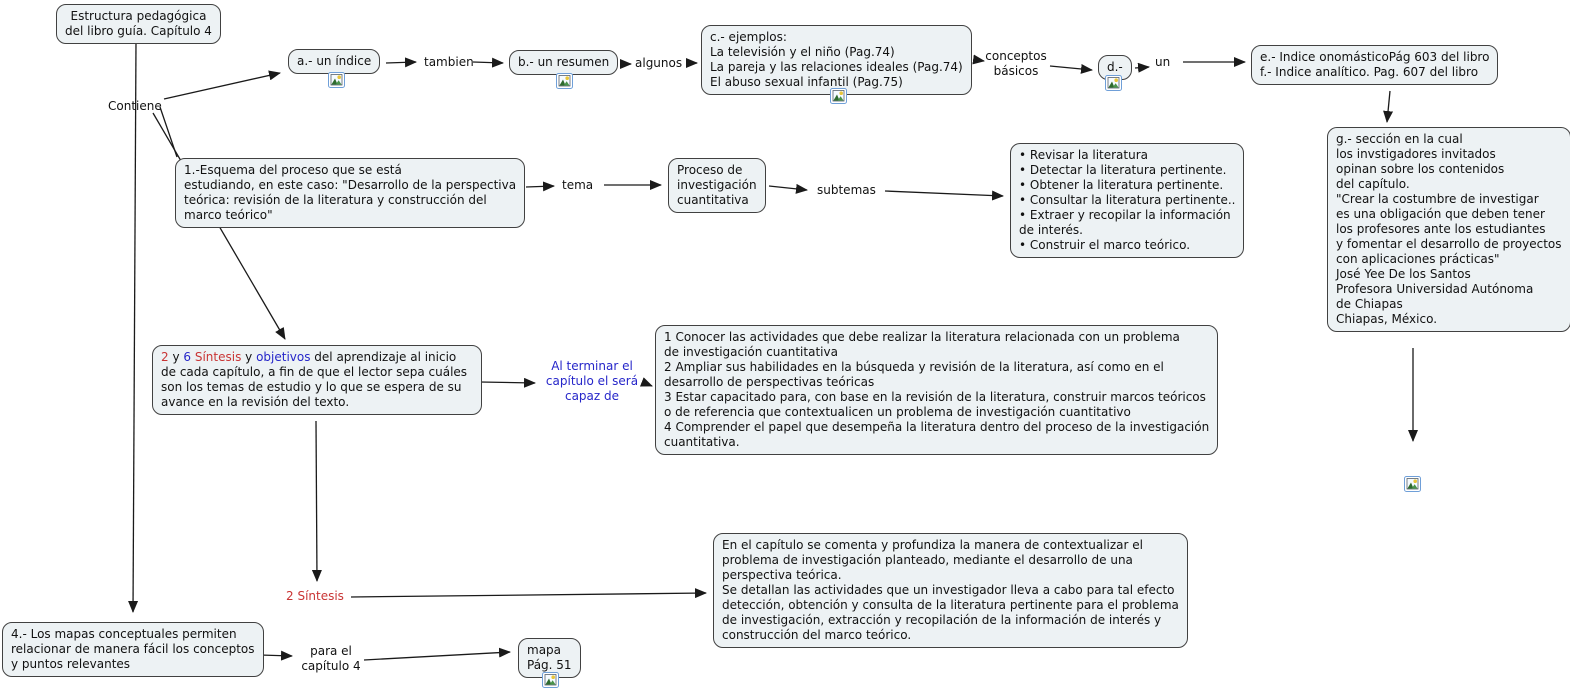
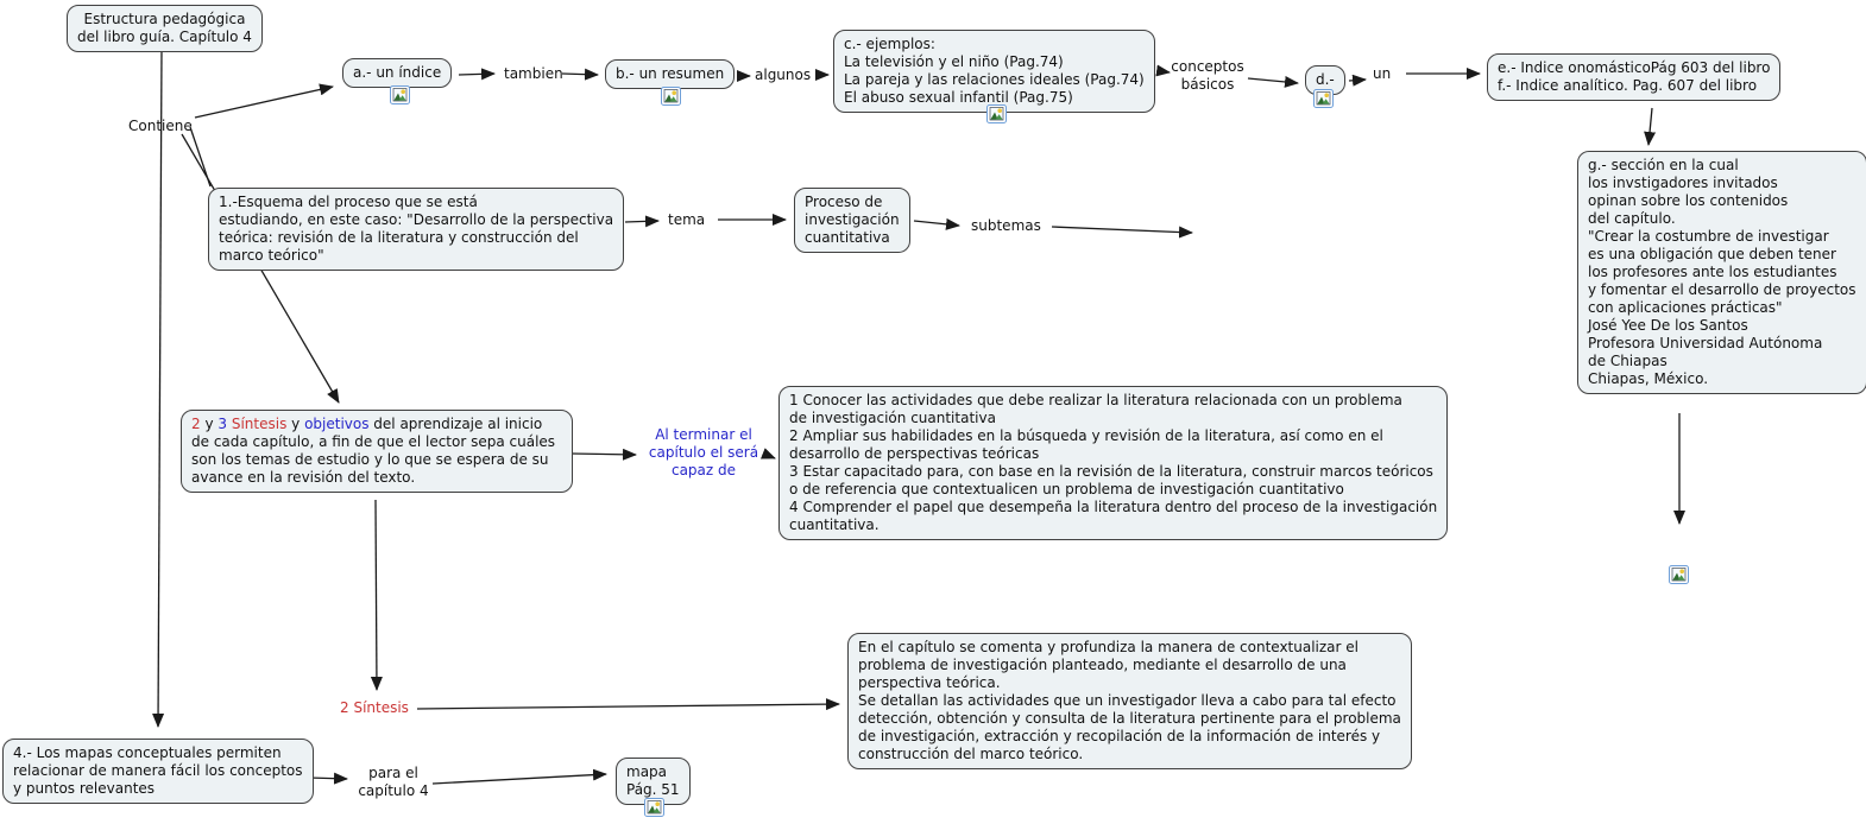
  Estructura pedagógica
  del libro guía. Capítulo 4
  a.- un índice
  b.- un resumen
  c.- ejemplos:
  La televisión y el niño (Pag.74)
  La pareja y las relaciones ideales (Pag.74)
  El abuso sexual infantil (Pag.75)
  d.-
  e.- Indice onomásticoPág 603 del libro
  f.- Indice analítico. Pag. 607 del libro
  g.- sección en la cual
  los invstigadores invitados
  opinan sobre los contenidos
  del capítulo.
  "Crear la costumbre de investigar
  es una obligación que deben tener
  los profesores ante los estudiantes
  y fomentar el desarrollo de proyectos
  con aplicaciones prácticas"
  José Yee De los Santos
  Profesora Universidad Autónoma
  de Chiapas
  Chiapas, México.
  1.-Esquema del proceso que se está
  estudiando, en este caso: "Desarrollo de la perspectiva
  teórica: revisión de la literatura y construcción del
  marco teórico"
  Proceso de
  investigación
  cuantitativa
- • Revisar la literatura
- • Detectar la literatura pertinente.
- • Obtener la literatura pertinente.
- • Consultar la literatura pertinente..
- • Extraer y recopilar la información
- de interés.
- • Construir el marco teórico.
- 2 y 6 Síntesis y objetivos del aprendizaje al inicio de cada capítulo, a fin de que el lector sepa cuáles son los temas de estudio y lo que se espera de su avance en la revisión del texto.
+ 2 y 3 Síntesis y objetivos del aprendizaje al inicio de cada capítulo, a fin de que el lector sepa cuáles son los temas de estudio y lo que se espera de su avance en la revisión del texto.
  1 Conocer las actividades que debe realizar la literatura relacionada con un problema
  de investigación cuantitativa
  2 Ampliar sus habilidades en la búsqueda y revisión de la literatura, así como en el
  desarrollo de perspectivas teóricas
  3 Estar capacitado para, con base en la revisión de la literatura, construir marcos teóricos
  o de referencia que contextualicen un problema de investigación cuantitativo
  4 Comprender el papel que desempeña la literatura dentro del proceso de la investigación
  cuantitativa.
  En el capítulo se comenta y profundiza la manera de contextualizar el
  problema de investigación planteado, mediante el desarrollo de una
  perspectiva teórica.
  Se detallan las actividades que un investigador lleva a cabo para tal efecto
  detección, obtención y consulta de la literatura pertinente para el problema
  de investigación, extracción y recopilación de la información de interés y
  construcción del marco teórico.
  4.- Los mapas conceptuales permiten
  relacionar de manera fácil los conceptos
  y puntos relevantes
  mapa
  Pág. 51
  Contiene
  tambien
  algunos
  conceptos
  básicos
  un
  tema
  subtemas
  Al terminar el
  capítulo el será
  capaz de
  2 Síntesis
  para el
  capítulo 4
